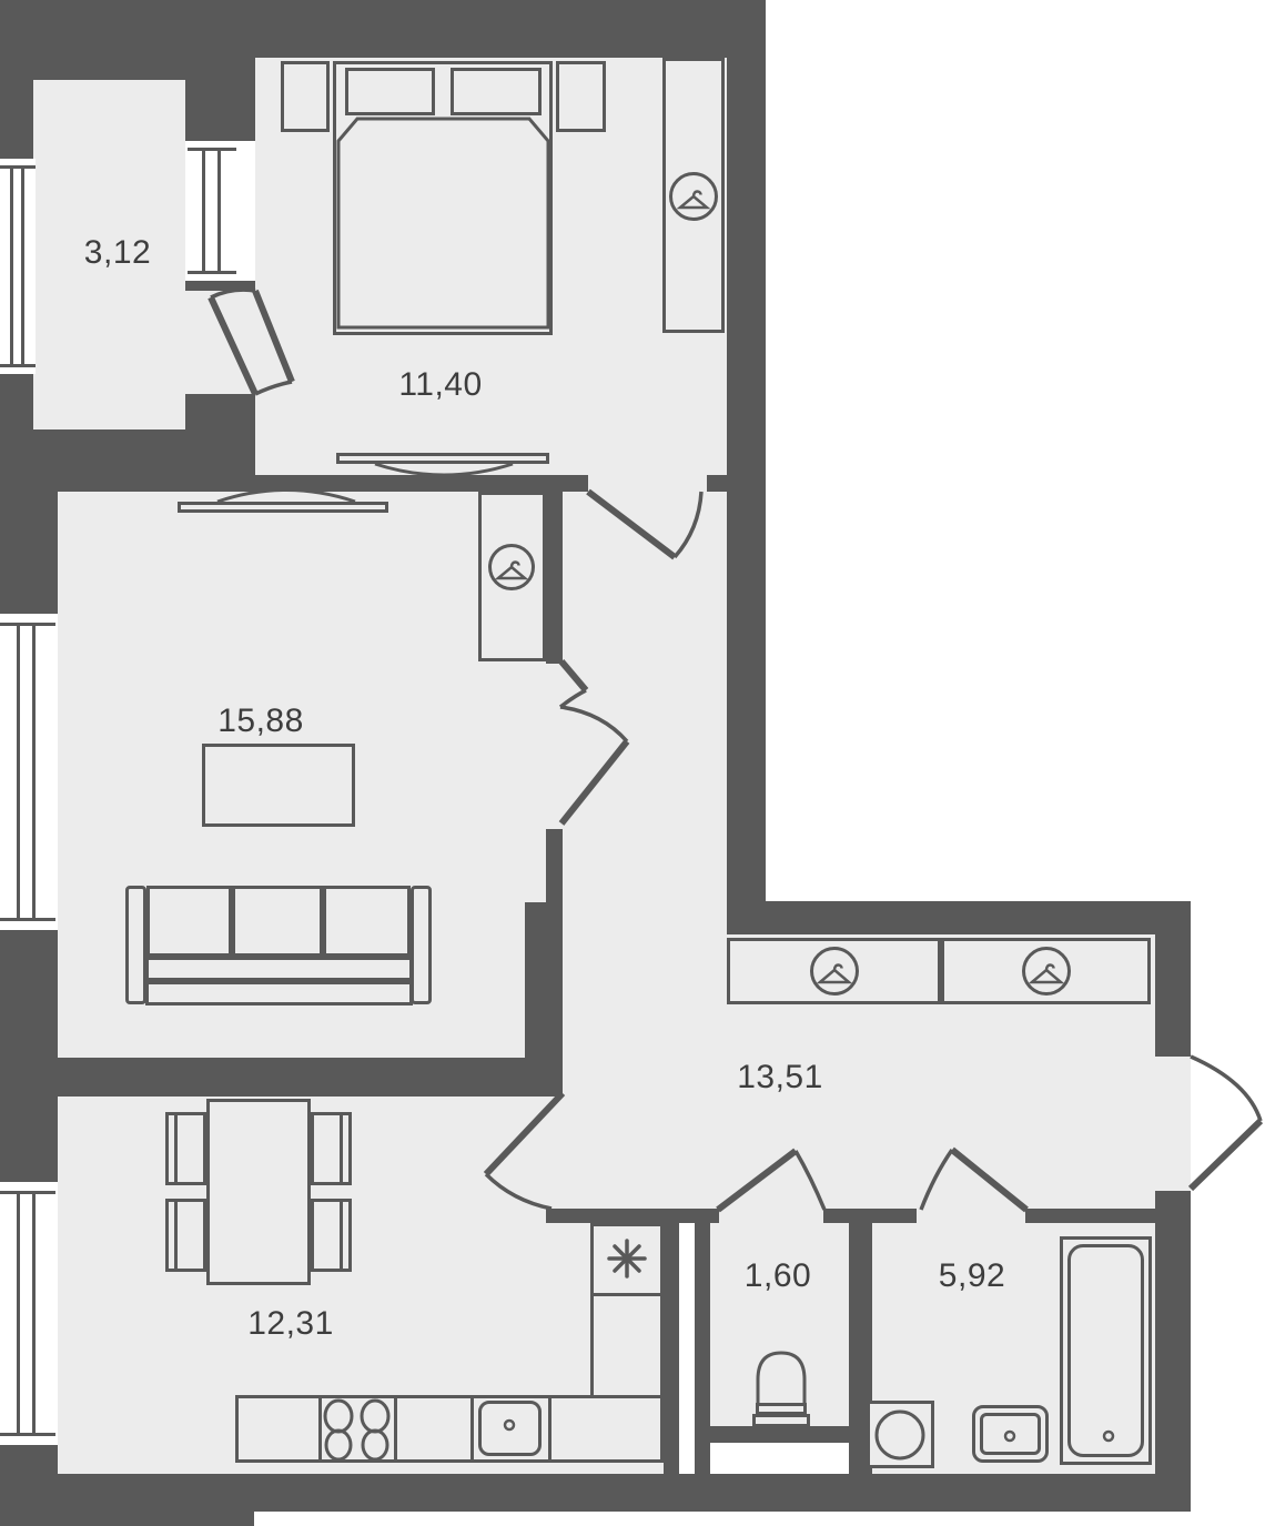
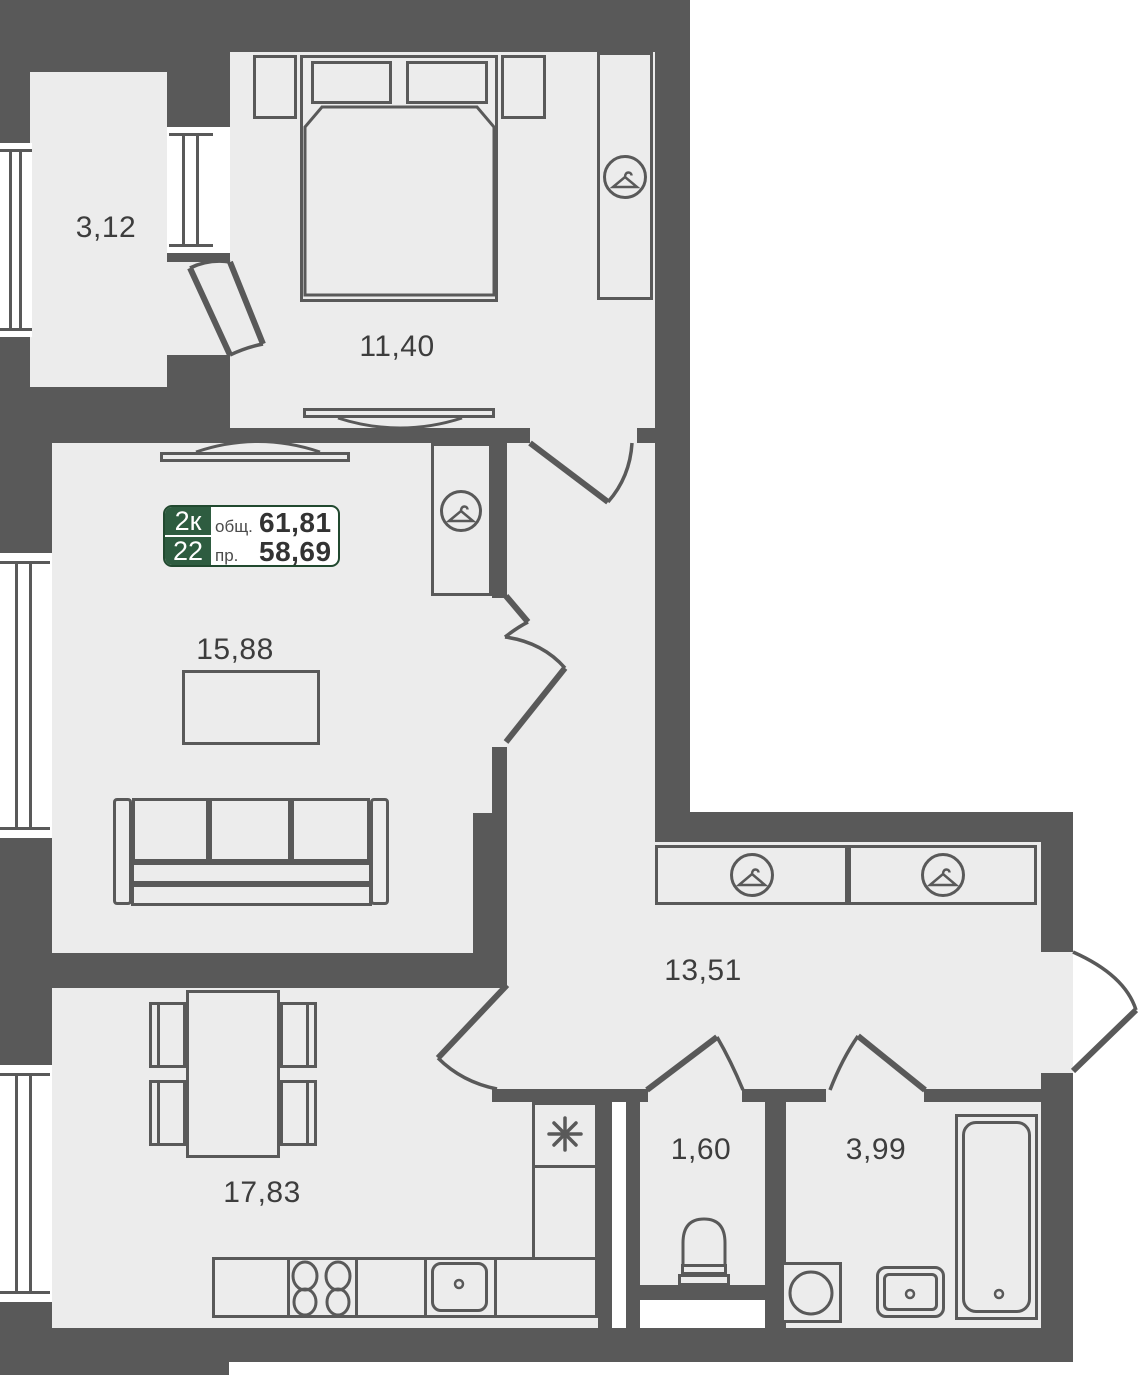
  3,12
  11,40
  15,88
  13,51
- 12,31
+ 17,83
  1,60
- 5,92
+ 3,99
+ 2к
+ 22
+ общ.
+ 61,81
+ пр.
+ 58,69
